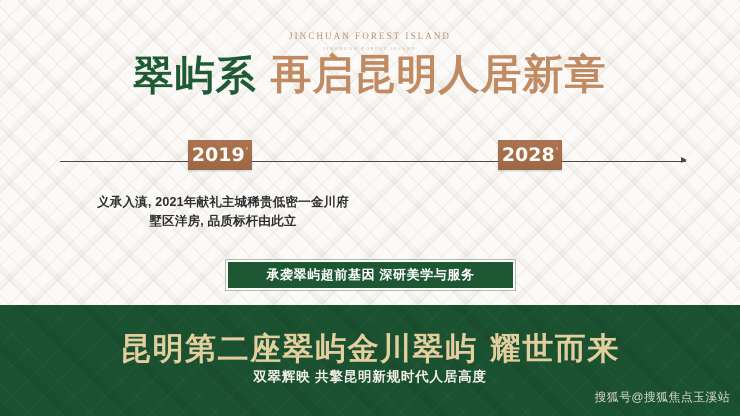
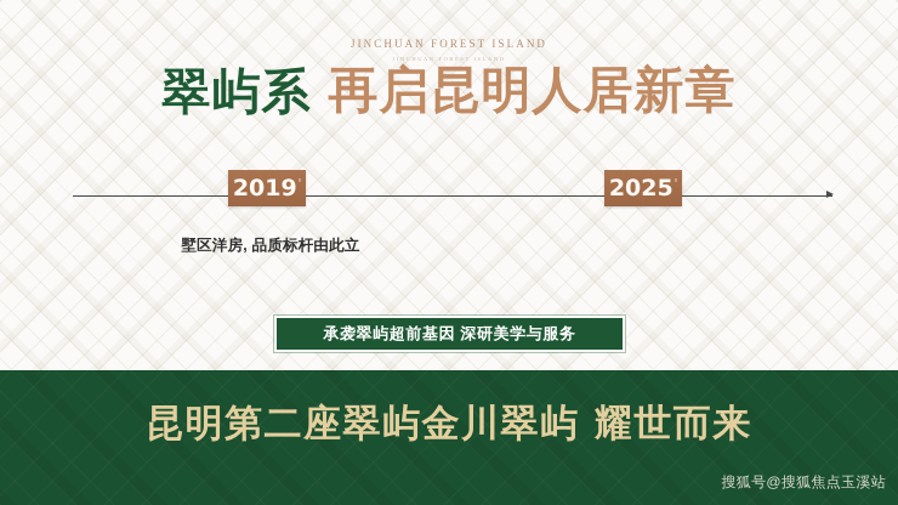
  JINCHUAN FOREST ISLAND
  翠屿系 再启昆明人居新章
  2019
  '
- 2028
+ 2025
  '
- 义承入滇, 2021年献礼主城稀贵低密一金川府
  墅区洋房, 品质标杆由此立
  承袭翠屿超前基因 深研美学与服务
  昆明第二座翠屿金川翠屿 耀世而来
- 双翠辉映 共擎昆明新规时代人居高度
  搜狐号@搜狐焦点玉溪站
